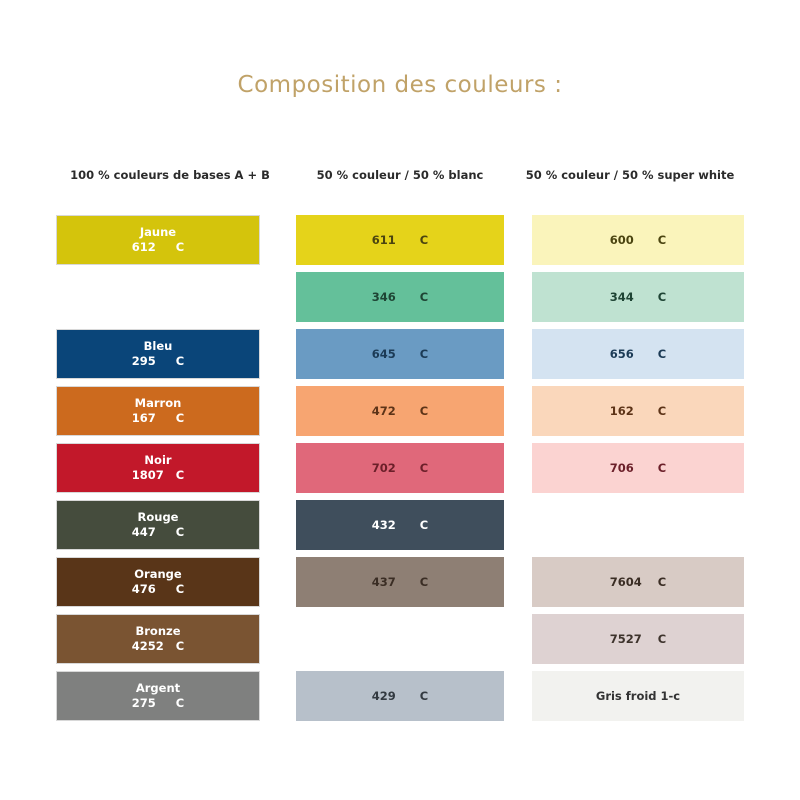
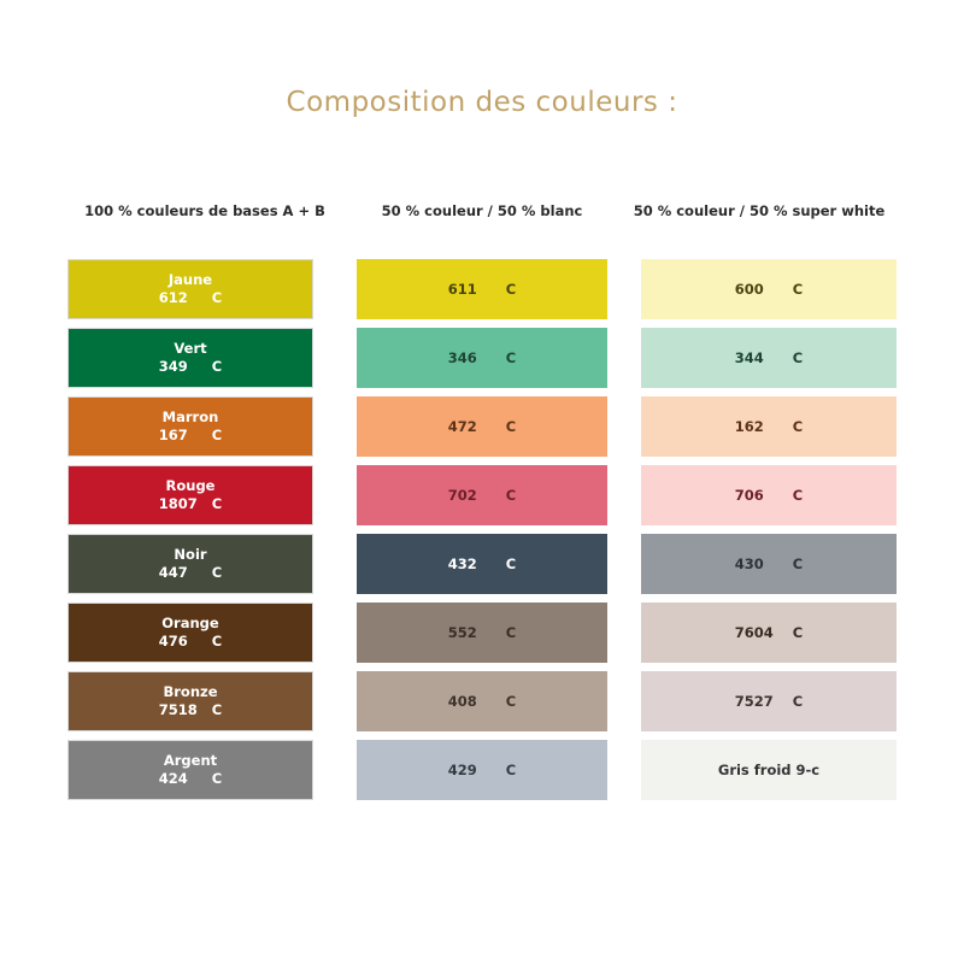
  Composition des couleurs :
  100 % couleurs de bases A + B
  50 % couleur / 50 % blanc
  50 % couleur / 50 % super white
  Jaune
  612 C
  611 C
  600 C
+ Vert
+ 349 C
  346 C
  344 C
- Bleu
- 295 C
- 645 C
- 656 C
  Marron
  167 C
  472 C
  162 C
- Noir
+ Rouge
  1807 C
  702 C
  706 C
- Rouge
+ Noir
  447 C
  432 C
+ 430 C
  Orange
  476 C
- 437 C
+ 552 C
  7604 C
  Bronze
- 4252 C
+ 7518 C
+ 408 C
  7527 C
  Argent
- 275 C
+ 424 C
  429 C
- Gris froid 1-c
+ Gris froid 9-c
